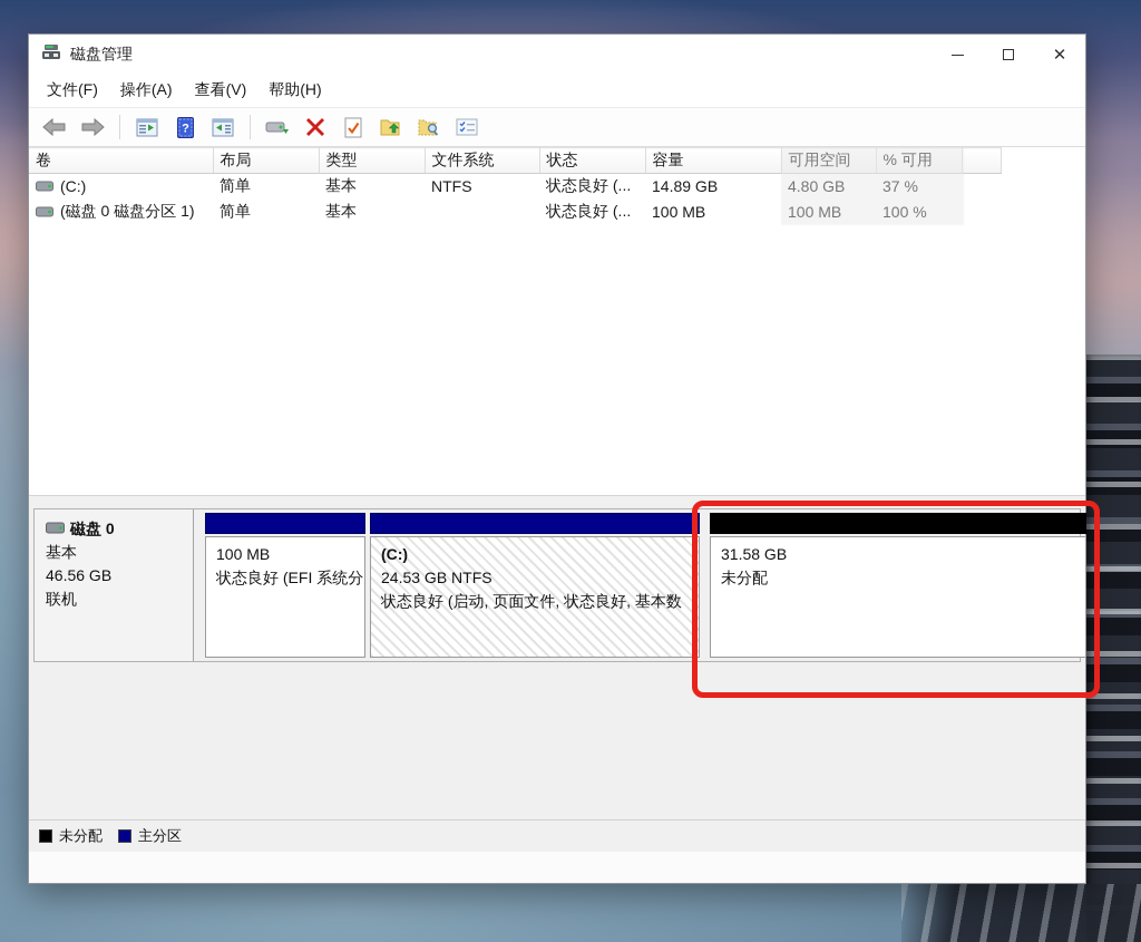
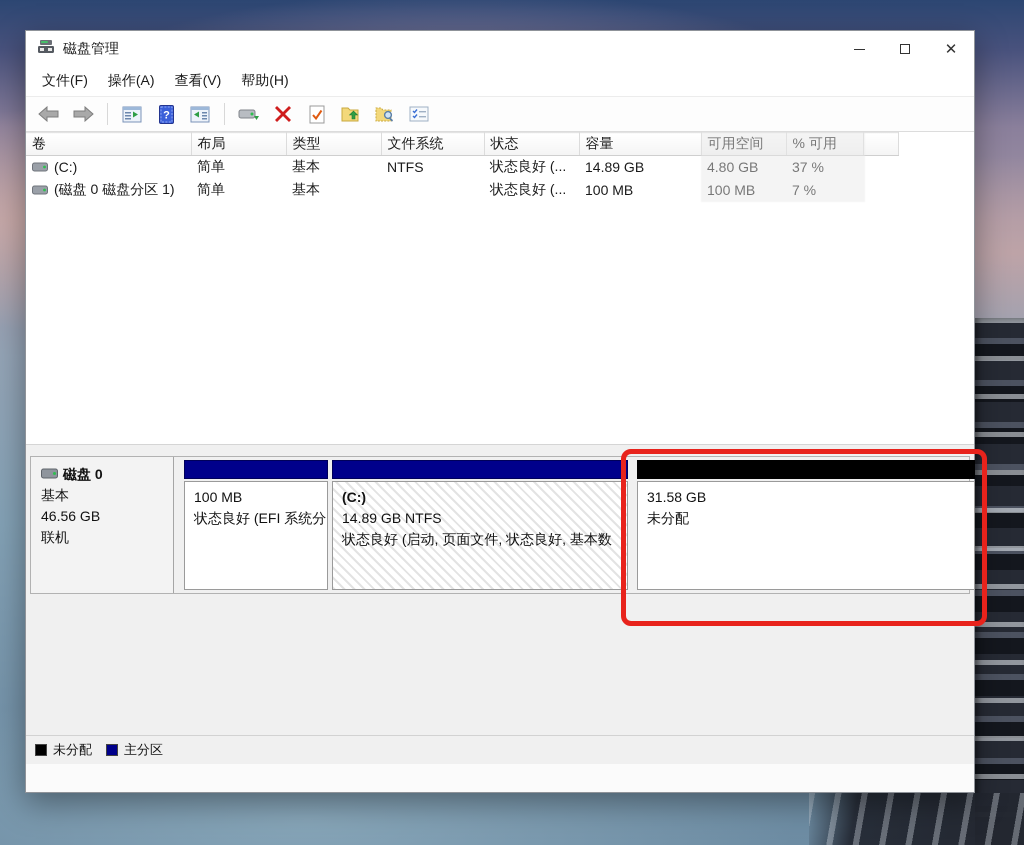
  磁盘管理
  ✕
  文件(F)
  操作(A)
  查看(V)
  帮助(H)
  ?
  卷	布局	类型	文件系统	状态	容量	可用空间	% 可用
  (C:)	简单	基本	NTFS	状态良好 (...	14.89 GB	4.80 GB	37 %
- (磁盘 0 磁盘分区 1)	简单	基本		状态良好 (...	100 MB	100 MB	100 %
+ (磁盘 0 磁盘分区 1)	简单	基本		状态良好 (...	100 MB	100 MB	7 %
  磁盘 0
  基本
  46.56 GB
  联机
  100 MB
  状态良好 (EFI 系统分
  (C:)
- 24.53 GB NTFS
+ 14.89 GB NTFS
  状态良好 (启动, 页面文件, 状态良好, 基本数
  31.58 GB
  未分配
  未分配
  主分区
